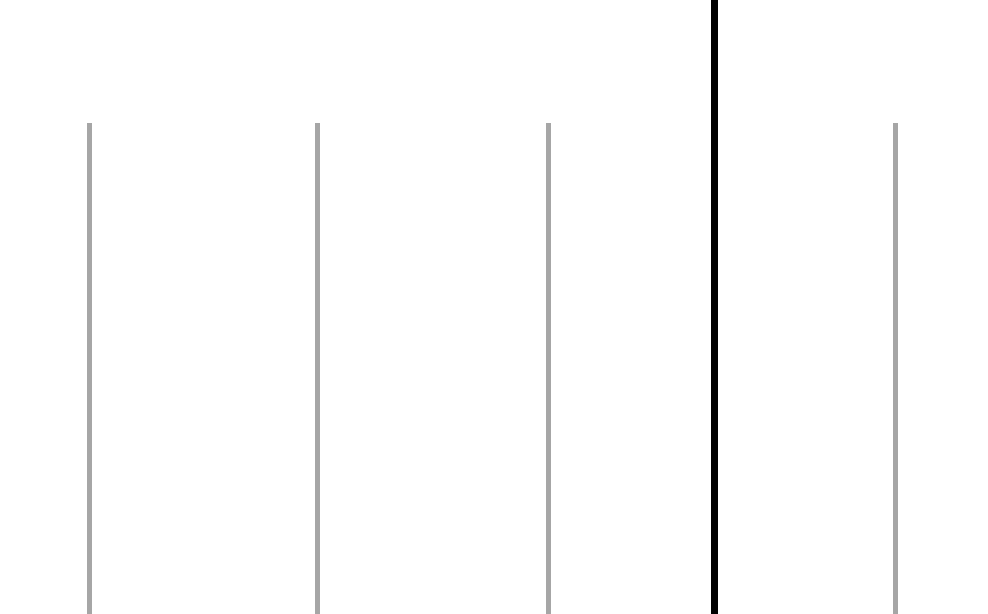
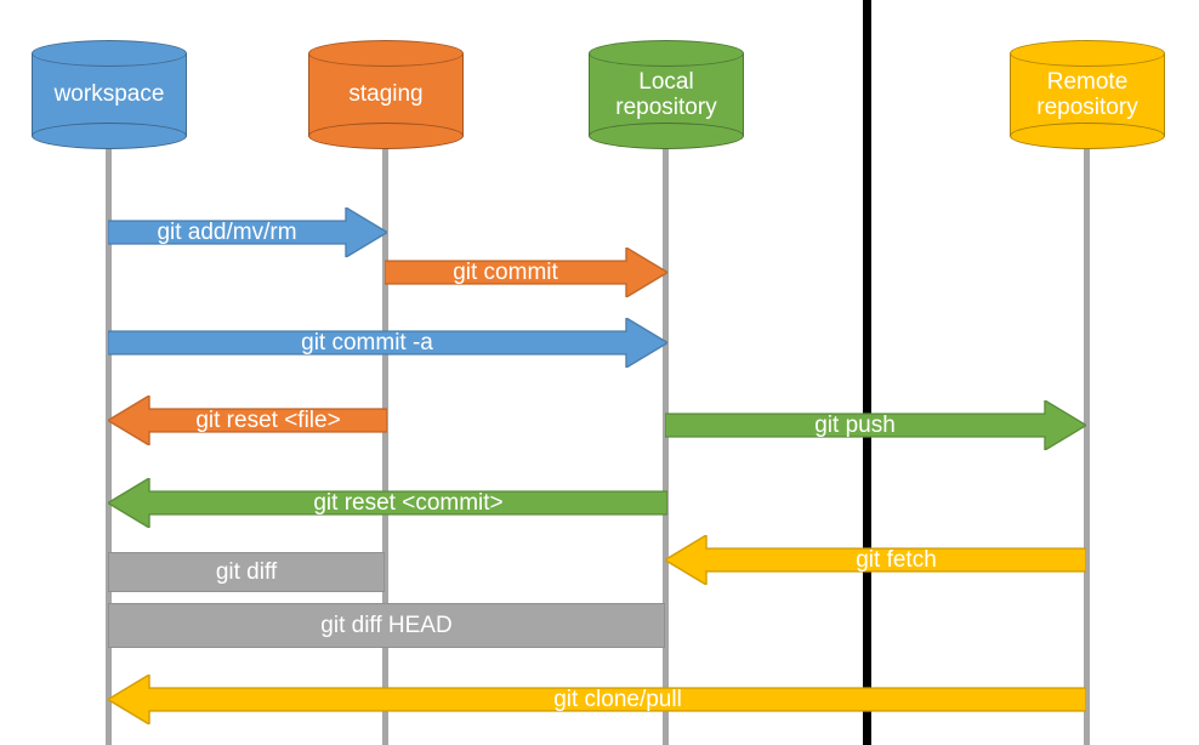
+ git add/mv/rm
+ git commit
+ git commit -a
+ git reset <file>
+ git push
+ git reset <commit>
+ git fetch
+ git diff
+ git diff HEAD
+ git clone/pull
+ workspace
+ staging
+ Local repository
+ Remote repository
